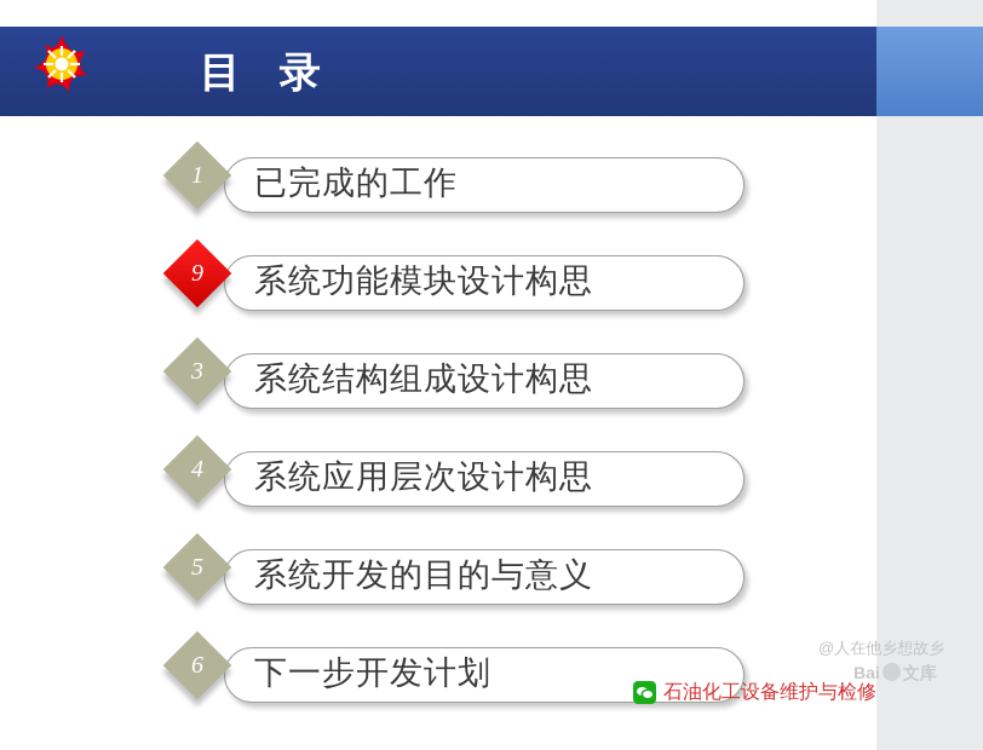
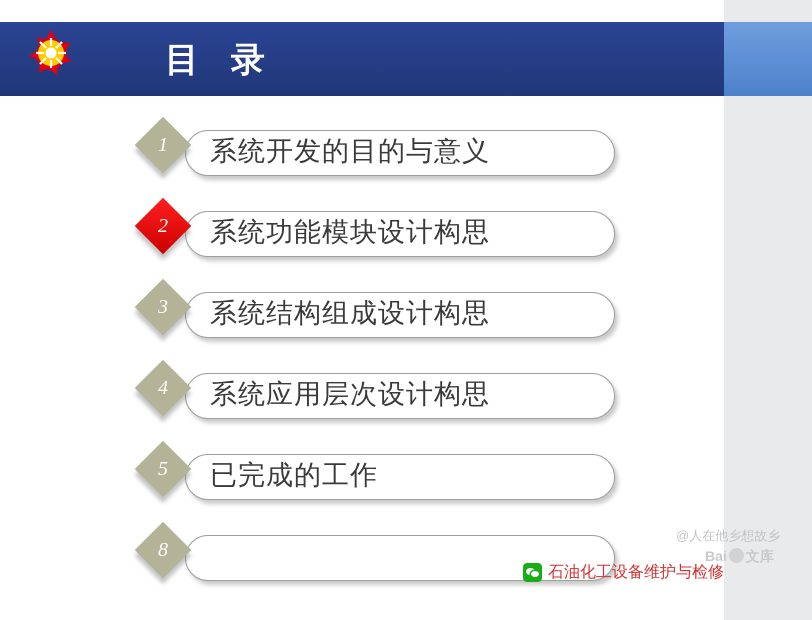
  目 录
  1
- 已完成的工作
+ 系统开发的目的与意义
- 9
+ 2
  系统功能模块设计构思
  3
  系统结构组成设计构思
  4
  系统应用层次设计构思
  5
- 系统开发的目的与意义
+ 已完成的工作
- 6
+ 8
- 下一步开发计划
  石油化工设备维护与检修
  @人在他乡想故乡
  Bai 文库
